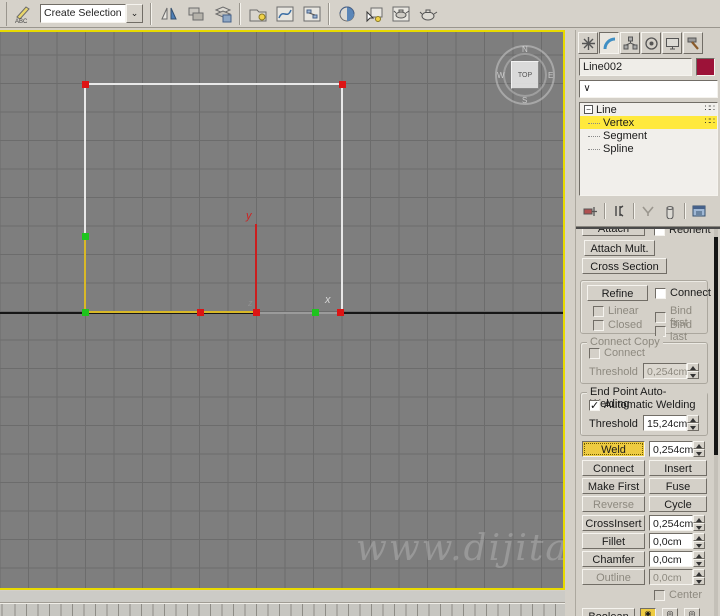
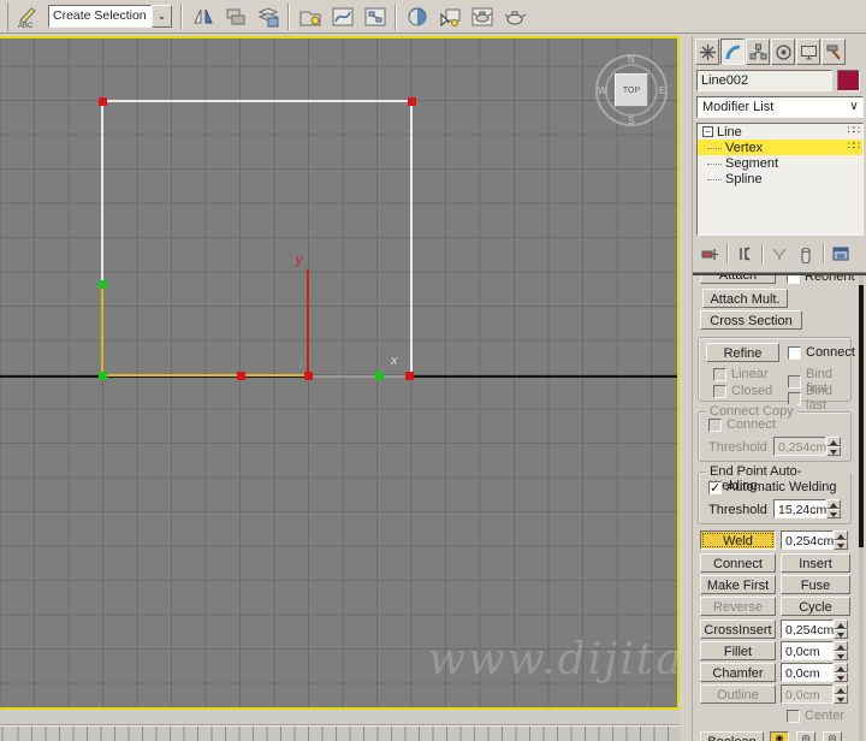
  Create Selection
  ⌄
  y
  x
  N
  S
  W
  E
  www.dijita
  Line002
+ Modifier List
  ∨
  −
  Line
  ∷∷
  Vertex
  ∷∷
  Segment
  Spline
  Attach
  Reorient
  Attach Mult.
  Cross Section
  Refine
  Connect
  Linear
  Bind first
  Closed
  Bind last
  Connect Copy
  Connect
  Threshold
  0,254cm
  End Point Auto-elding
  Automatic Welding
  Threshold
  15,24cm
  Weld
  0,254cm
  Connect
  Insert
  Make First
  Fuse
  Reverse
  Cycle
  CrossInsert
  0,254cm
  Fillet
  0,0cm
  Chamfer
  0,0cm
  Outline
  0,0cm
  Center
  ◉
  ◎
  ◎
